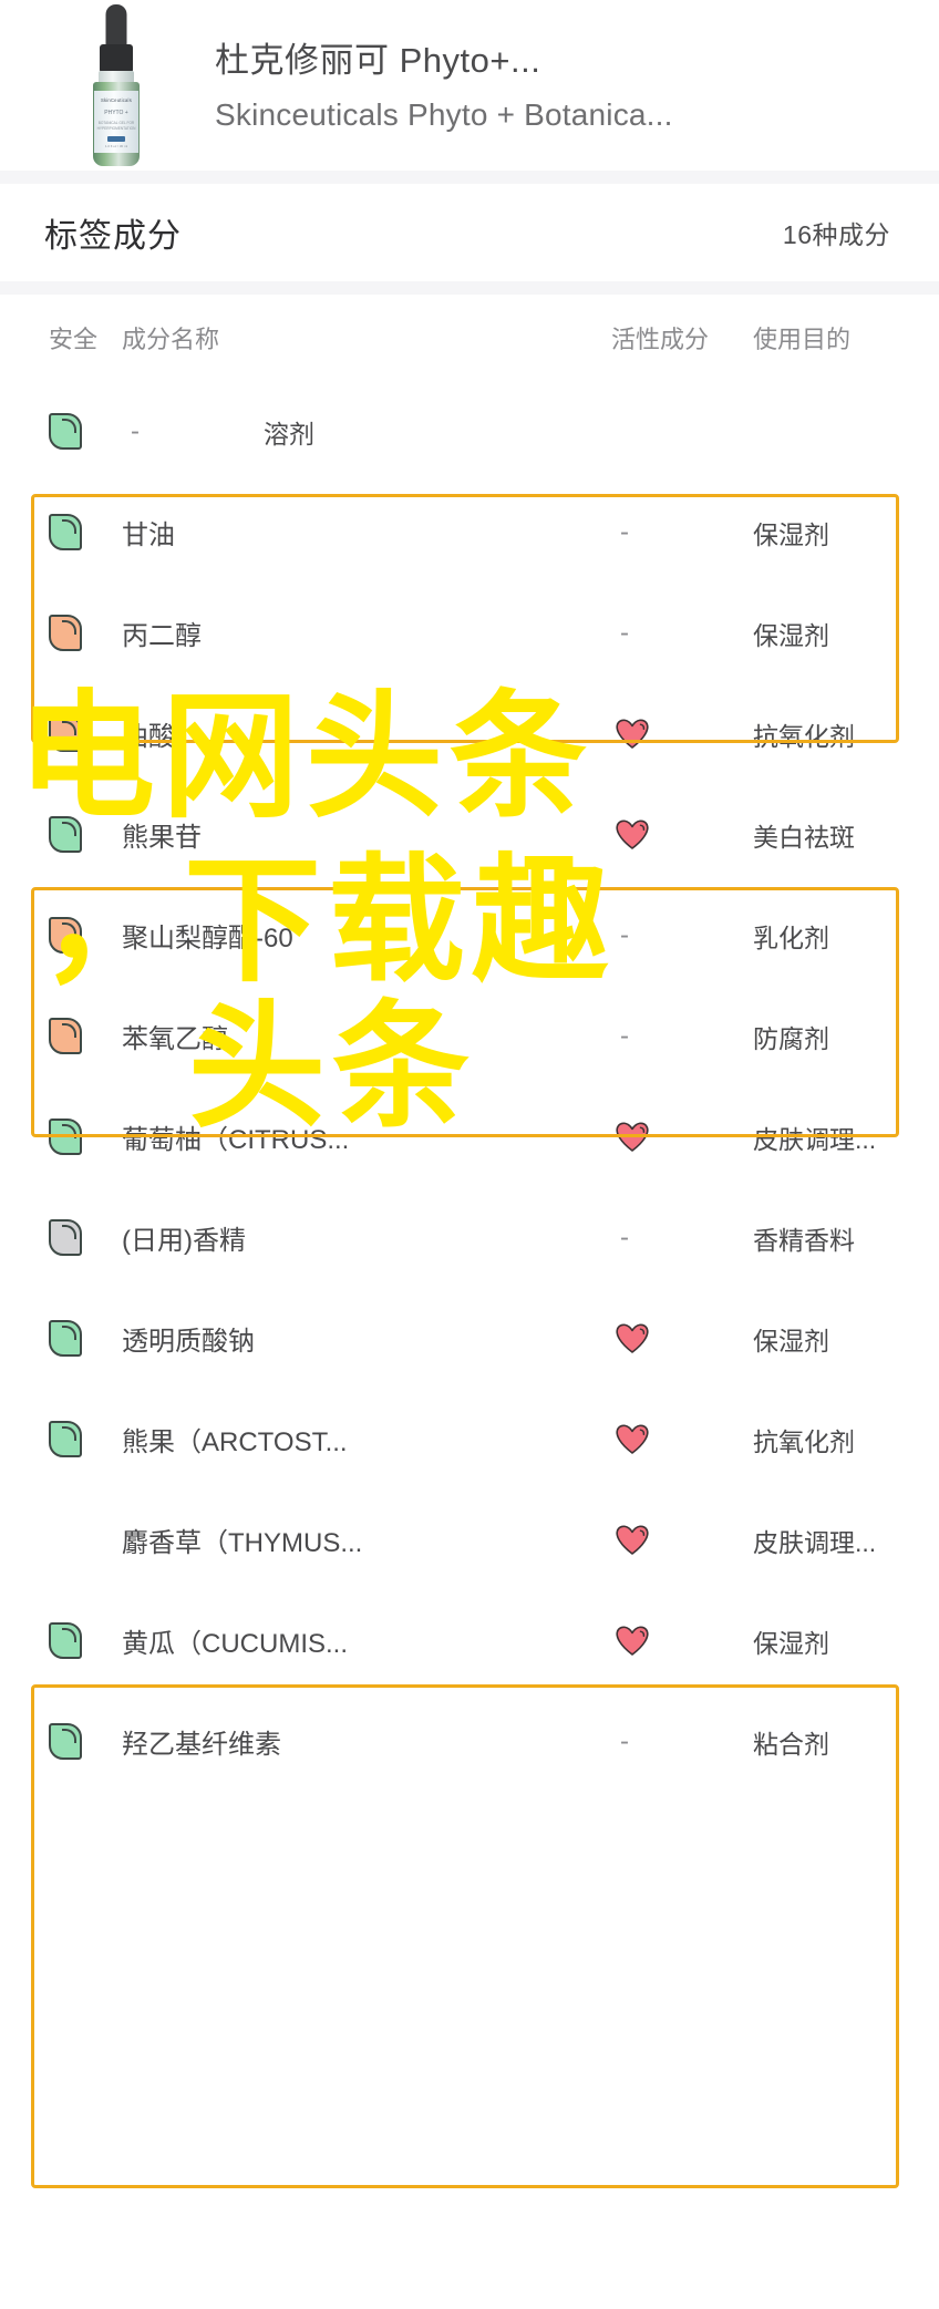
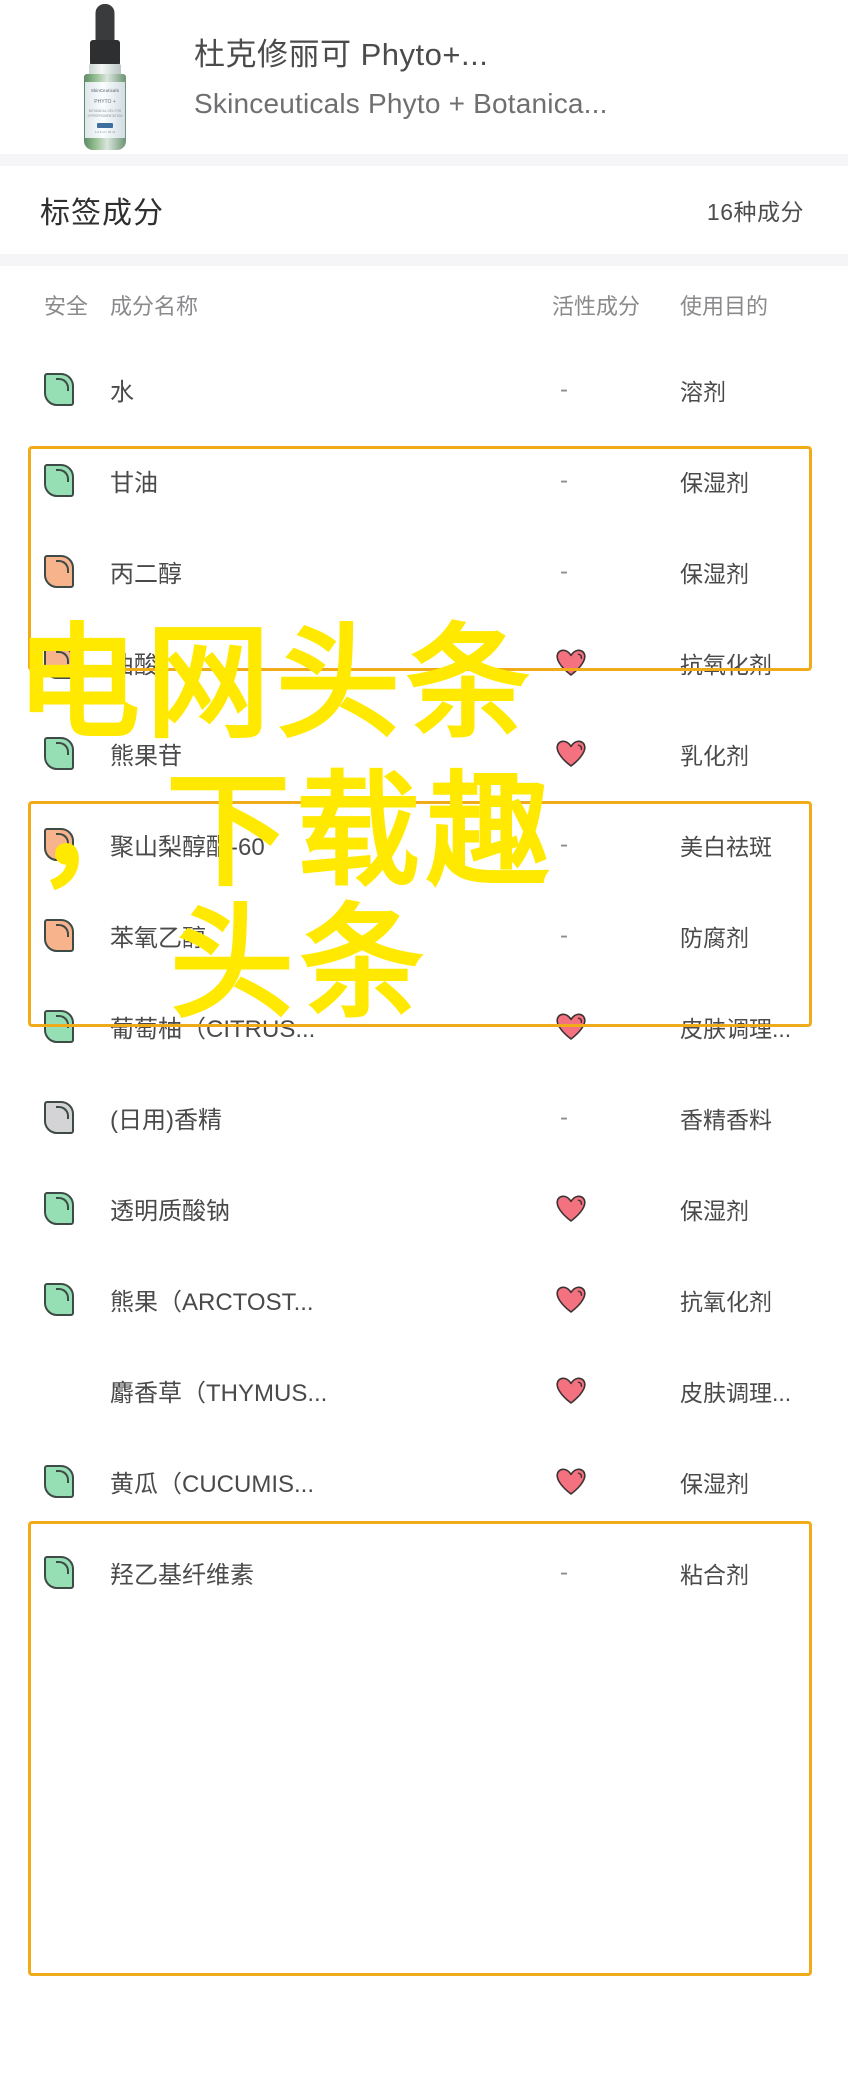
  杜克修丽可 Phyto+...
  Skinceuticals Phyto + Botanica...
  标签成分
  16种成分
  安全
  成分名称
  活性成分
  使用目的
+ 水
  -
  溶剂
  甘油
  -
  保湿剂
  丙二醇
  -
  保湿剂
  曲酸
  抗氧化剂
  熊果苷
- 美白祛斑
+ 乳化剂
  聚山梨醇酯-60
  -
- 乳化剂
+ 美白祛斑
  苯氧乙醇
  -
  防腐剂
  葡萄柚（CITRUS...
  皮肤调理...
  (日用)香精
  -
  香精香料
  透明质酸钠
  保湿剂
  熊果（ARCTOST...
  抗氧化剂
  麝香草（THYMUS...
  皮肤调理...
  黄瓜（CUCUMIS...
  保湿剂
  羟乙基纤维素
  -
  粘合剂
  电网头条
  ，下载趣
  头条
